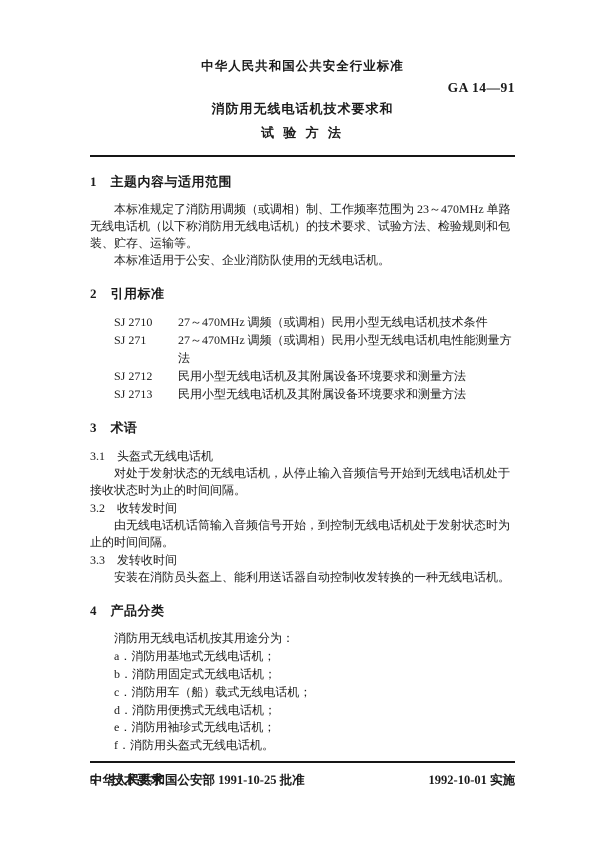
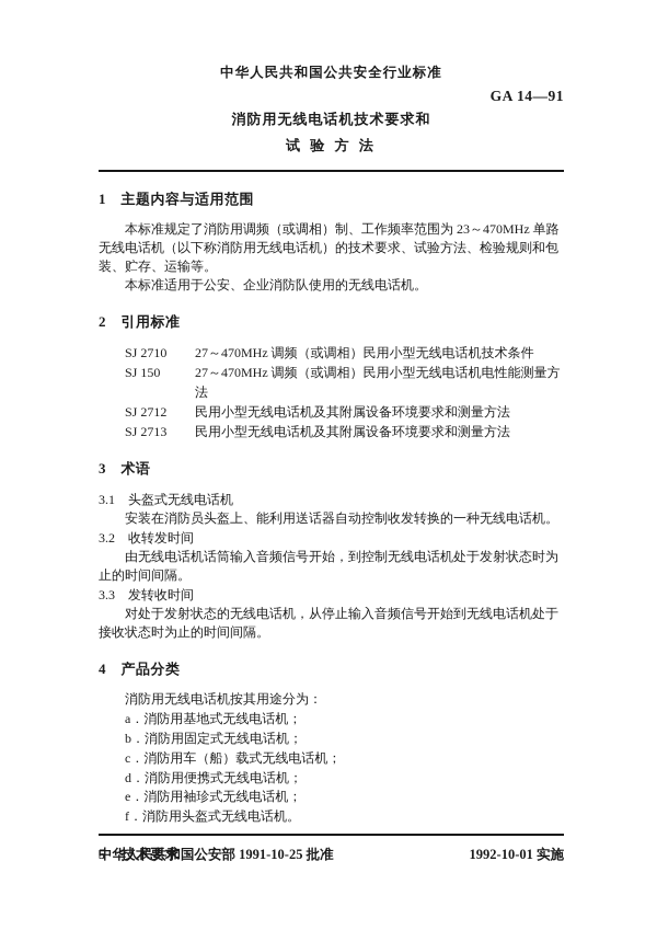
  中华人民共和国公共安全行业标准
  GA 14—91
  消防用无线电话机技术要求和
  试 验 方 法
  1 主题内容与适用范围
  本标准规定了消防用调频（或调相）制、工作频率范围为 23～470MHz 单路无线电话机（以下称消防用无线电话机）的技术要求、试验方法、检验规则和包装、贮存、运输等。
  本标准适用于公安、企业消防队使用的无线电话机。
  2 引用标准
  SJ 2710
  27～470MHz 调频（或调相）民用小型无线电话机技术条件
- SJ 271
+ SJ 150
  27～470MHz 调频（或调相）民用小型无线电话机电性能测量方法
  SJ 2712
  民用小型无线电话机及其附属设备环境要求和测量方法
  SJ 2713
  民用小型无线电话机及其附属设备环境要求和测量方法
  3 术语
  3.1 头盔式无线电话机
- 对处于发射状态的无线电话机，从停止输入音频信号开始到无线电话机处于接收状态时为止的时间间隔。
+ 安装在消防员头盔上、能利用送话器自动控制收发转换的一种无线电话机。
  3.2 收转发时间
  由无线电话机话筒输入音频信号开始，到控制无线电话机处于发射状态时为止的时间间隔。
  3.3 发转收时间
- 安装在消防员头盔上、能利用送话器自动控制收发转换的一种无线电话机。
+ 对处于发射状态的无线电话机，从停止输入音频信号开始到无线电话机处于接收状态时为止的时间间隔。
  4 产品分类
  消防用无线电话机按其用途分为：
  a．消防用基地式无线电话机；
  b．消防用固定式无线电话机；
  c．消防用车（船）载式无线电话机；
  d．消防用便携式无线电话机；
  e．消防用袖珍式无线电话机；
  f．消防用头盔式无线电话机。
  5 技术要求
  中华人民共和国公安部 1991-10-25 批准
  1992-10-01 实施
